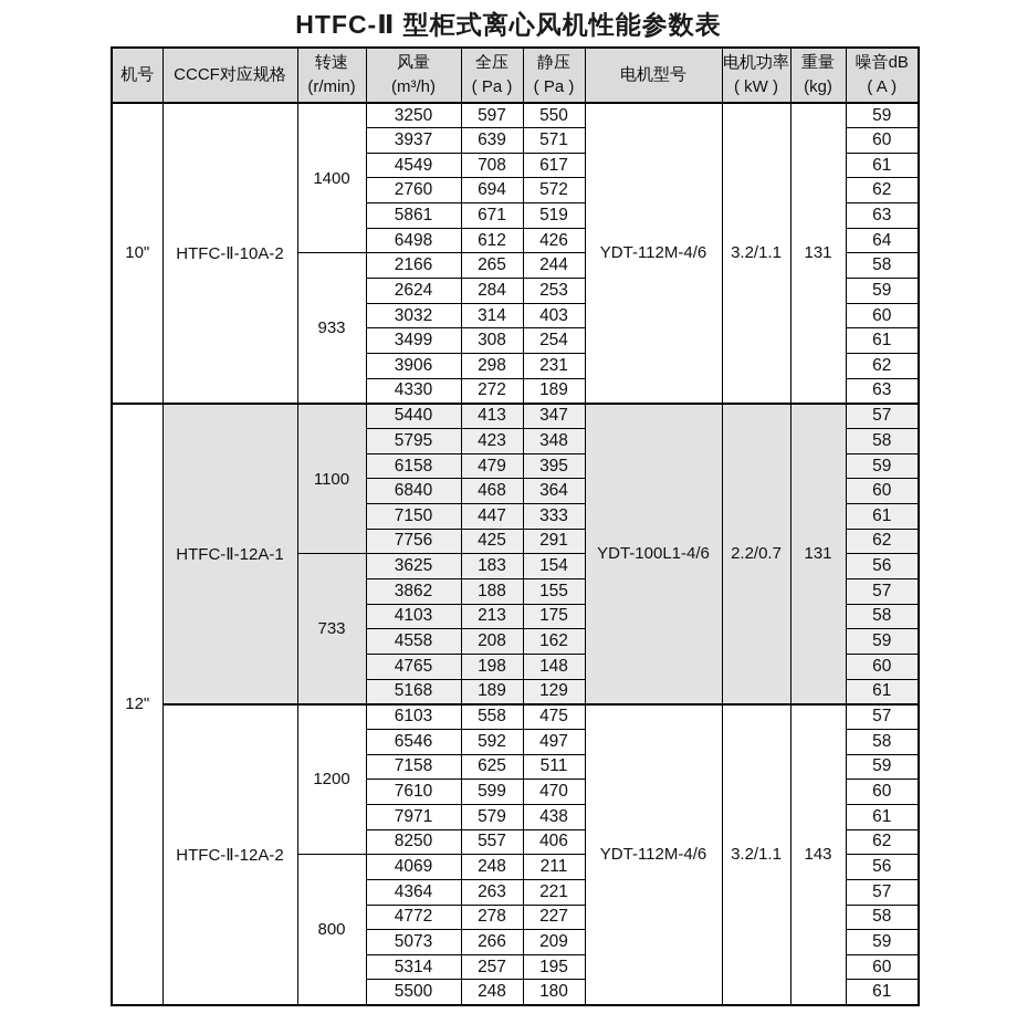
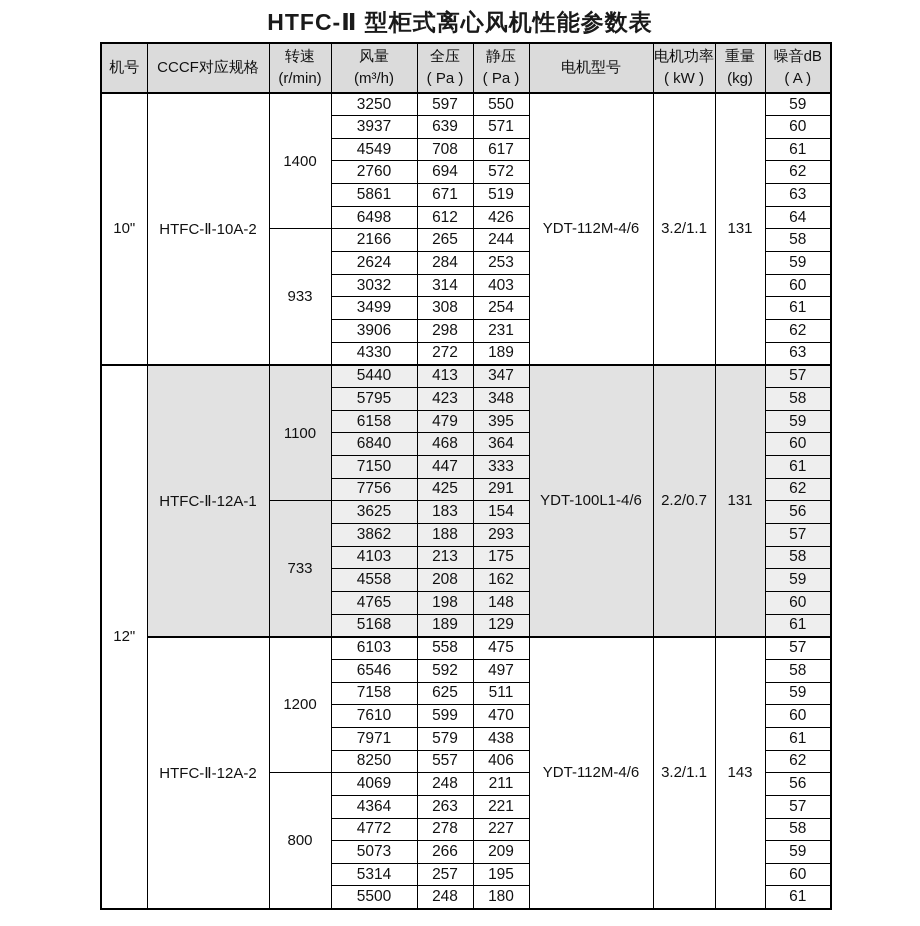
  HTFC-Ⅱ 型柜式离心风机性能参数表
  机号	CCCF对应规格	转速(r/min)	风量(m³/h)	全压( Pa )	静压( Pa )	电机型号	电机功率( kW )	重量(kg)	噪音dB( A )
  10"	HTFC-Ⅱ-10A-2	1400	3250	597	550	YDT-112M-4/6	3.2/1.1	131	59
  3937	639	571	60
  4549	708	617	61
  2760	694	572	62
  5861	671	519	63
  6498	612	426	64
  933	2166	265	244	58
  2624	284	253	59
  3032	314	403	60
  3499	308	254	61
  3906	298	231	62
  4330	272	189	63
  12"	HTFC-Ⅱ-12A-1	1100	5440	413	347	YDT-100L1-4/6	2.2/0.7	131	57
  5795	423	348	58
  6158	479	395	59
  6840	468	364	60
  7150	447	333	61
  7756	425	291	62
  733	3625	183	154	56
- 3862	188	155	57
+ 3862	188	293	57
  4103	213	175	58
  4558	208	162	59
  4765	198	148	60
  5168	189	129	61
  HTFC-Ⅱ-12A-2	1200	6103	558	475	YDT-112M-4/6	3.2/1.1	143	57
  6546	592	497	58
  7158	625	511	59
  7610	599	470	60
  7971	579	438	61
  8250	557	406	62
  800	4069	248	211	56
  4364	263	221	57
  4772	278	227	58
  5073	266	209	59
  5314	257	195	60
  5500	248	180	61
